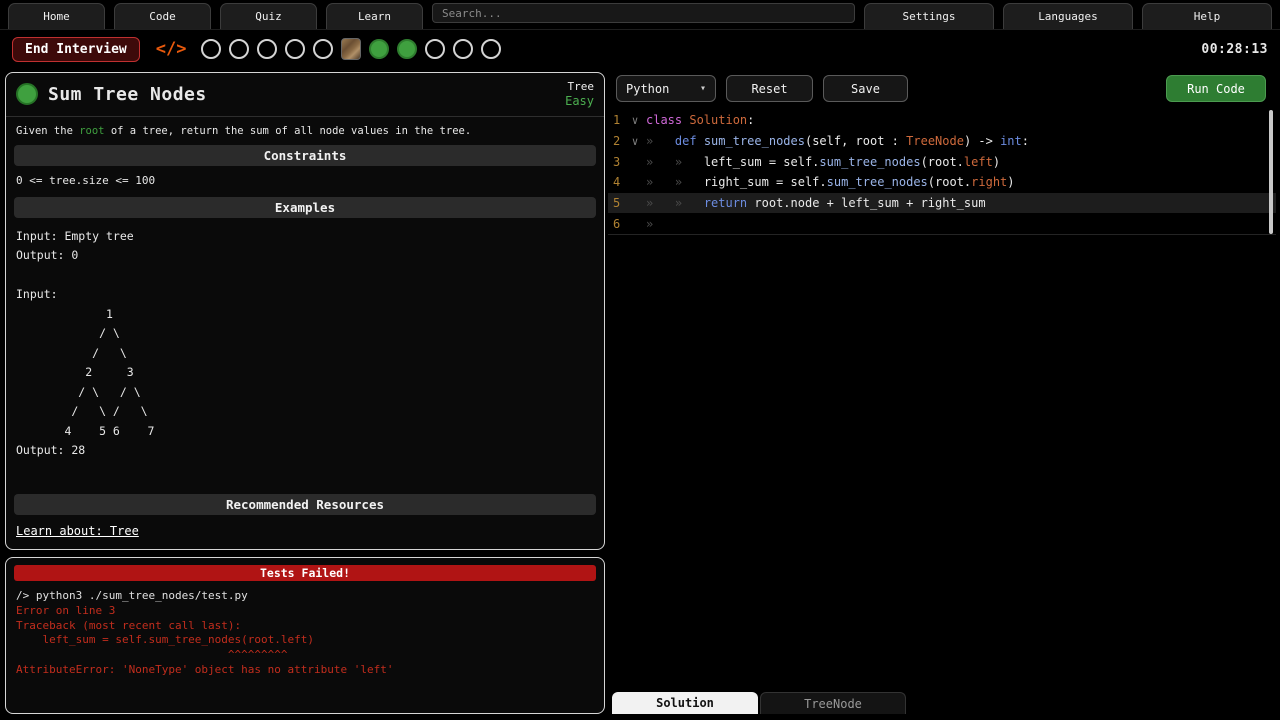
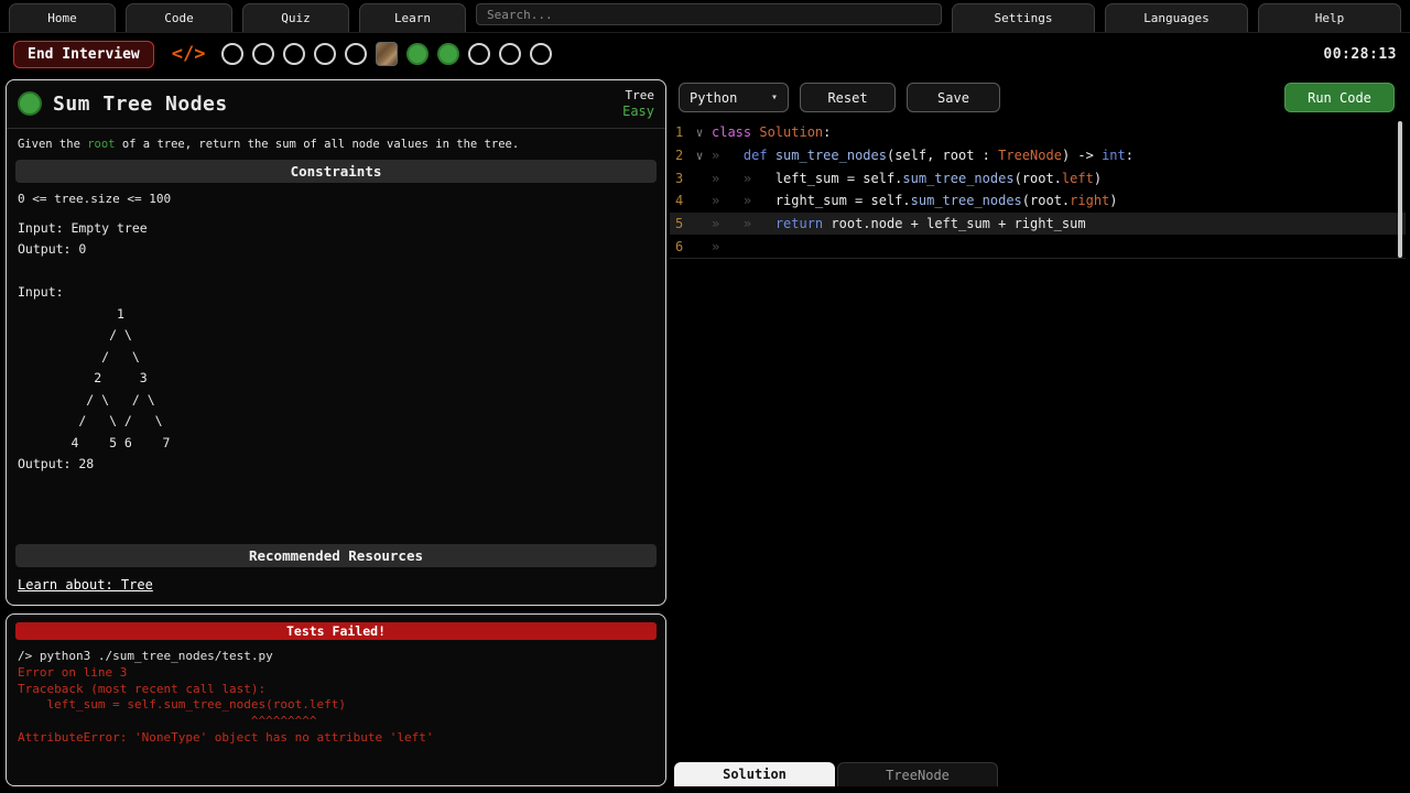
  Home
  Code
  Quiz
  Learn
  Search...
  Settings
  Languages
  Help
  End Interview
  </>
  00:28:13
  Sum Tree Nodes
  Tree
  Easy
  Given the root of a tree, return the sum of all node values in the tree.
  Constraints
  0 <= tree.size <= 100
- Examples
  Input: Empty tree
  Output: 0
  Input:
  1
  / \
  / \
  2 3
  / \ / \
  / \ / \
  4 5 6 7
  Output: 28
  Recommended Resources
  Learn about: Tree
  Tests Failed!
  /> python3 ./sum_tree_nodes/test.py
  Error on line 3
  Traceback (most recent call last):
  left_sum = self.sum_tree_nodes(root.left)
  ^^^^^^^^^
  AttributeError: 'NoneType' object has no attribute 'left'
  Python
  ▾
  Reset
  Save
  Run Code
  1
  ∨
  class
  Solution
  :
  2
  ∨
  »
  def
  sum_tree_nodes
  (self, root :
  TreeNode
  ) ->
  int
  :
  3
  »
  »
  left_sum = self.
  sum_tree_nodes
  (root.
  left
  )
  4
  »
  »
  right_sum = self.
  sum_tree_nodes
  (root.
  right
  )
  5
  »
  »
  return
  root.node + left_sum + right_sum
  6
  »
  Solution
  TreeNode
